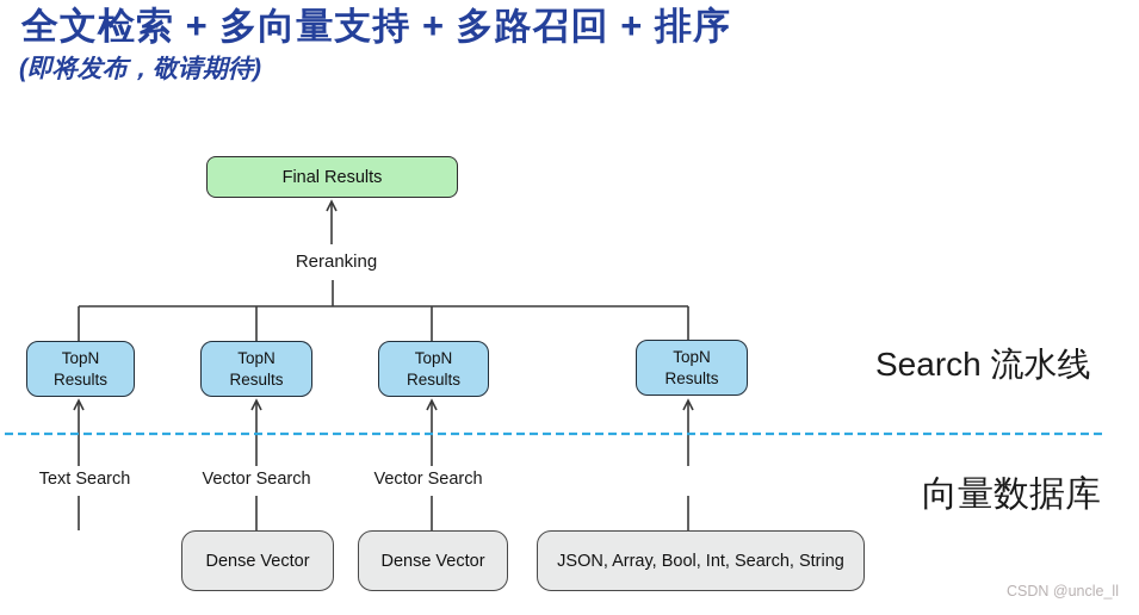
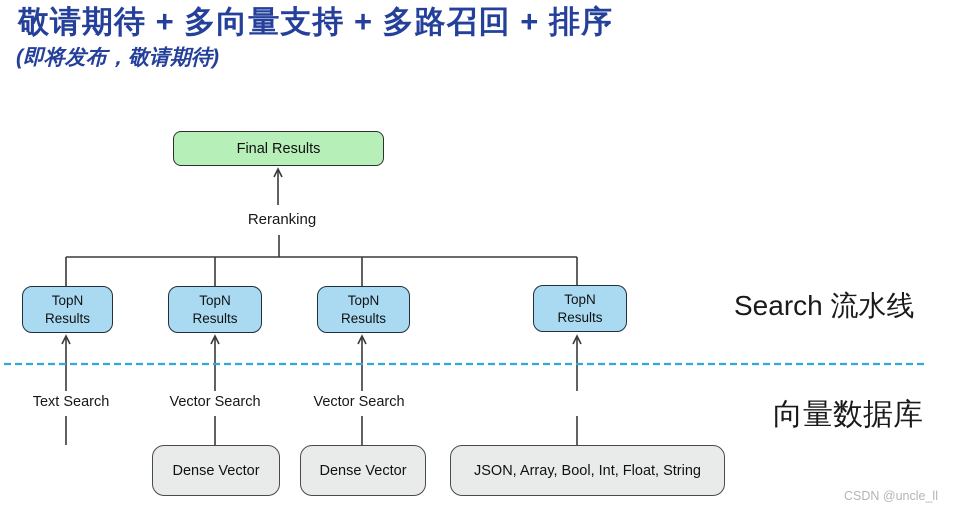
- 全文检索 + 多向量支持 + 多路召回 + 排序
+ 敬请期待 + 多向量支持 + 多路召回 + 排序
  (即将发布，敬请期待)
  Final Results
  Reranking
  TopN
  Results
  TopN
  Results
  TopN
  Results
  TopN
  Results
  Search 流水线
  Text Search
  Vector Search
  Vector Search
  向量数据库
  Dense Vector
  Dense Vector
- JSON, Array, Bool, Int, Search, String
+ JSON, Array, Bool, Int, Float, String
  CSDN @uncle_ll
